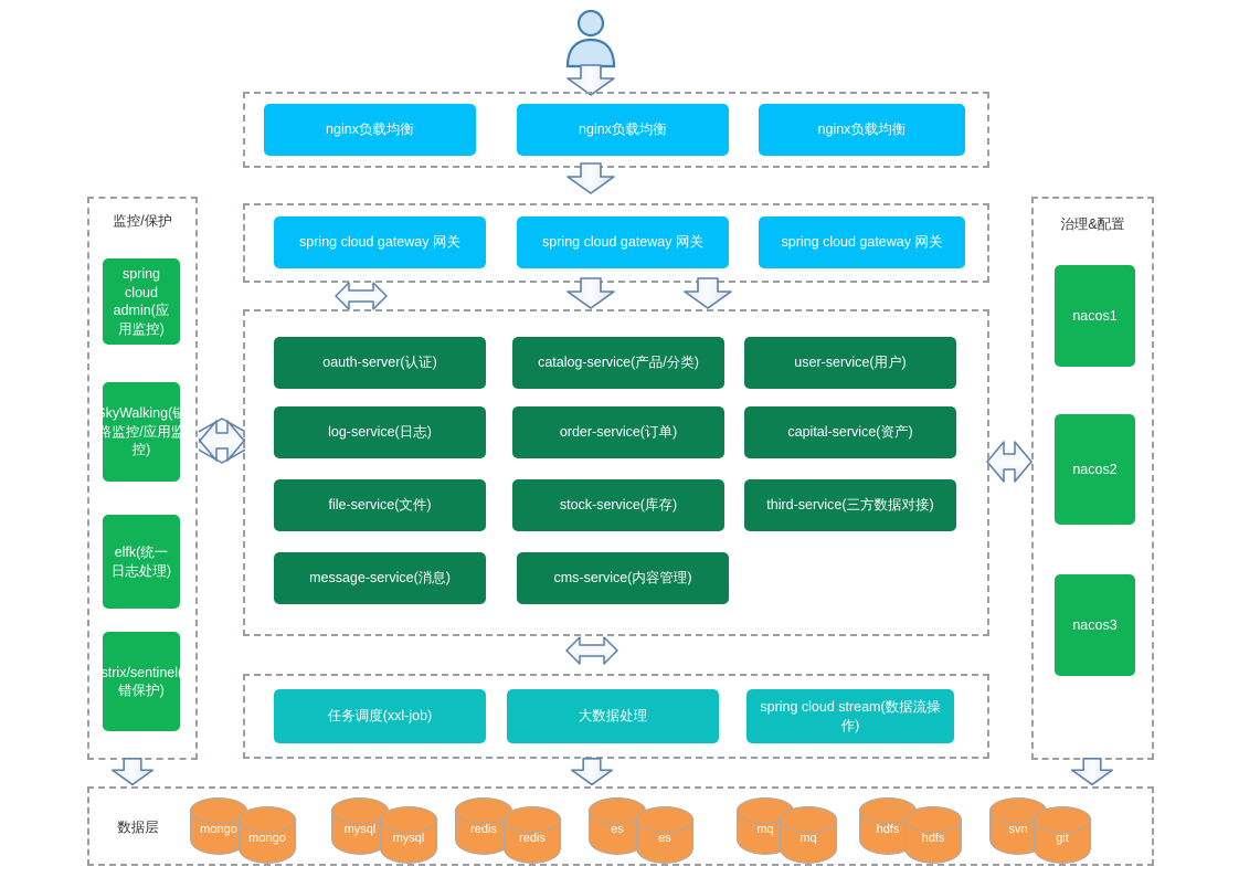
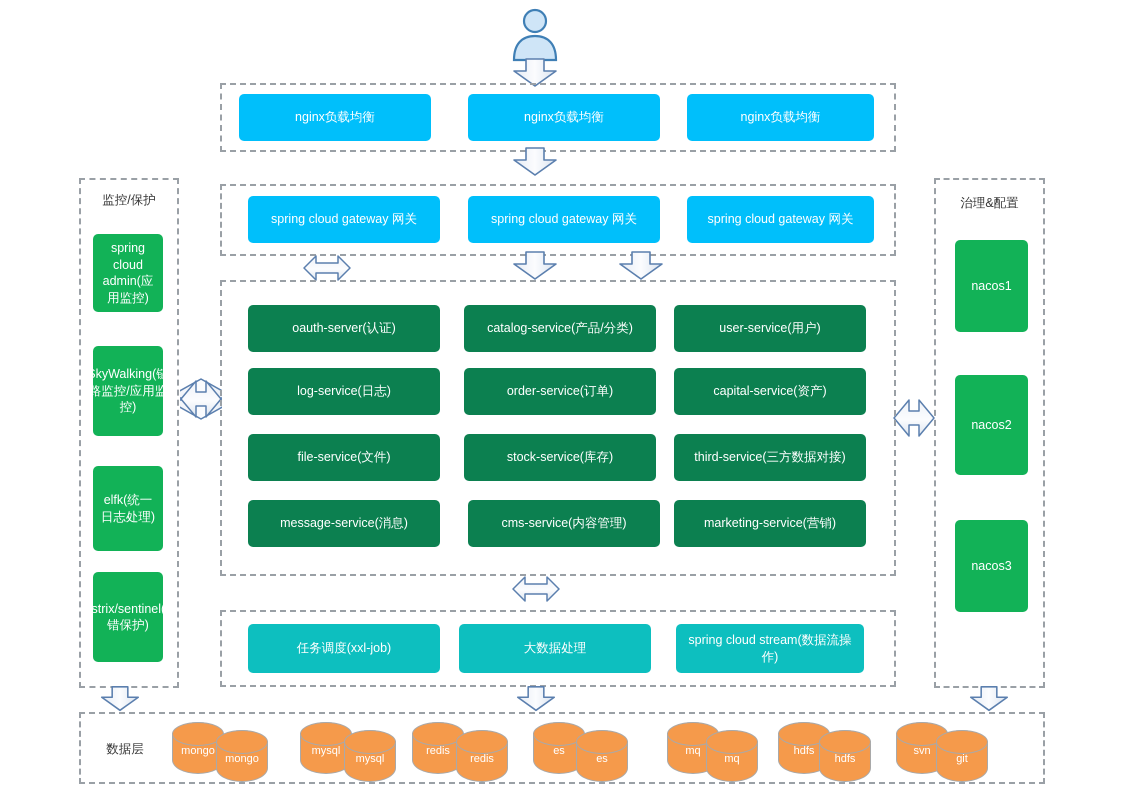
  nginx负载均衡
  nginx负载均衡
  nginx负载均衡
  spring cloud gateway 网关
  spring cloud gateway 网关
  spring cloud gateway 网关
  监控/保护
  spring cloud admin(应用监控)
  kyWalking(链路监控/应用监控)
  elfk(统一日志处理)
  strix/sentinel错保护)
  治理&配置
  nacos1
  nacos2
  nacos3
  oauth-server(认证)
  catalog-service(产品/分类)
  user-service(用户)
  log-service(日志)
  order-service(订单)
  capital-service(资产)
  file-service(文件)
  stock-service(库存)
  third-service(三方数据对接)
  message-service(消息)
  cms-service(内容管理)
+ marketing-service(营销)
  任务调度(xxl-job)
  大数据处理
  spring cloud stream(数据流操作)
  数据层
  mongo
  mongo
  mysql
  mysql
  redis
  redis
  es
  es
  mq
  mq
  hdfs
  hdfs
  svn
  git
